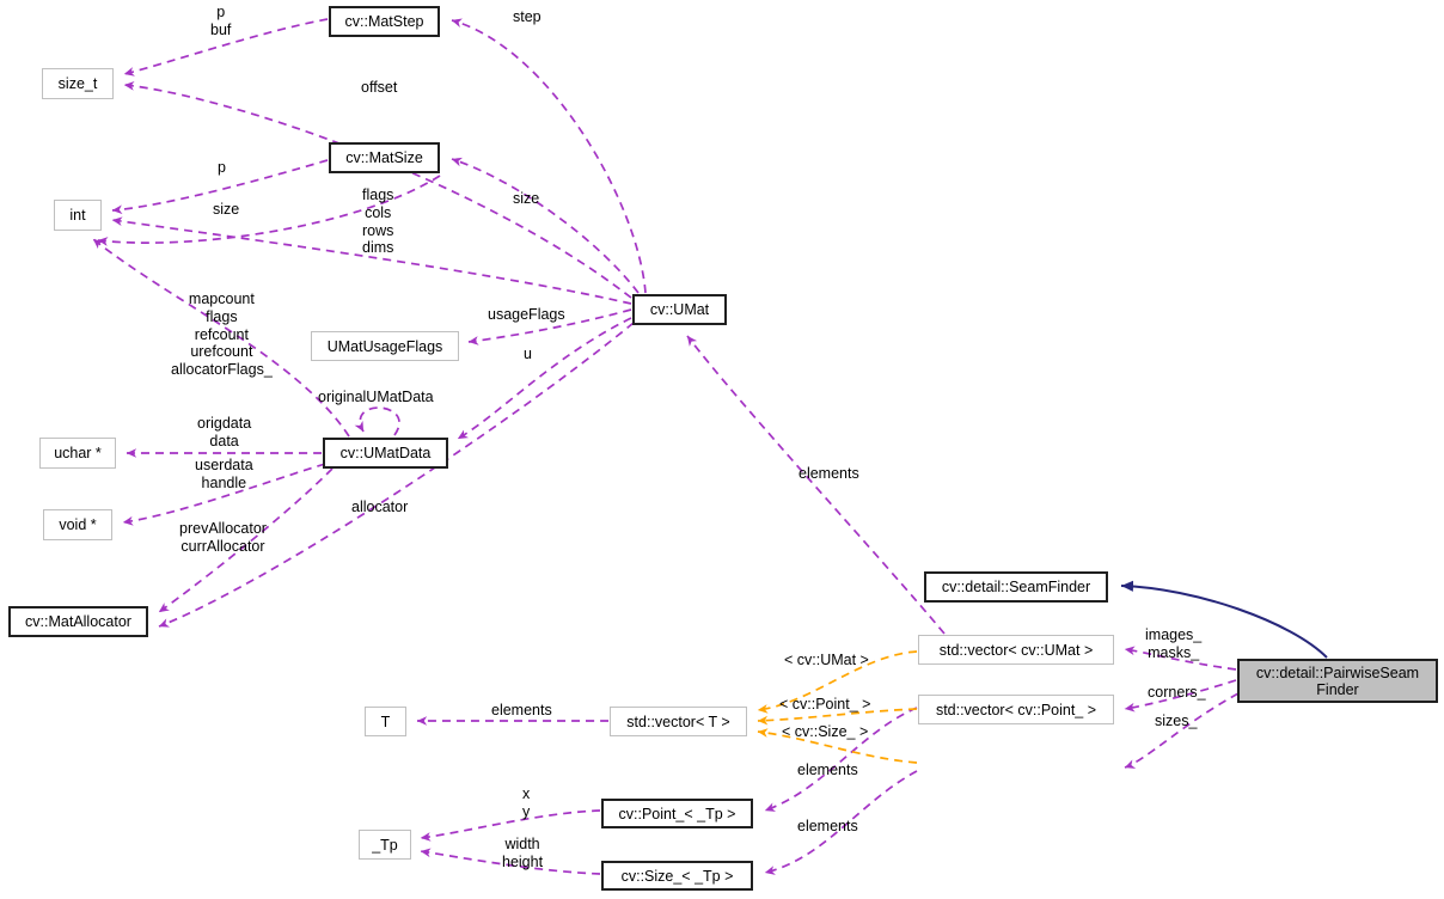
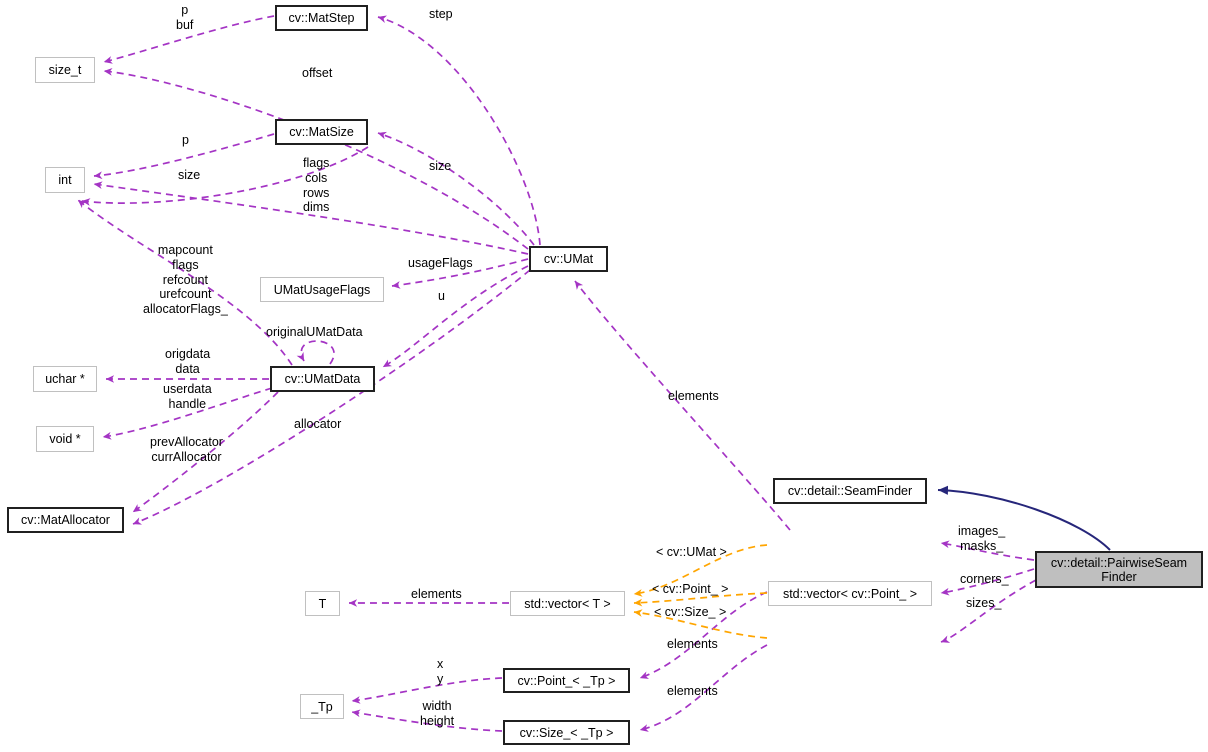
  cv::MatStep
  size_t
  cv::MatSize
  int
  cv::UMat
  UMatUsageFlags
  uchar *
  cv::UMatData
  void *
  cv::MatAllocator
  cv::detail::SeamFinder
- std::vector< cv::UMat >
  cv::detail::PairwiseSeam Finder
  T
  std::vector< T >
  std::vector< cv::Point_ >
  cv::Point_< _Tp >
  _Tp
  cv::Size_< _Tp >
  p
  buf
  step
  offset
  p
  size
  size
  flags
  cols
  rows
  dims
  mapcount
  flags
  refcount
  urefcount
  allocatorFlags_
  usageFlags
  u
  originalUMatData
  origdata
  data
  userdata
  handle
  allocator
  prevAllocator
  currAllocator
  elements
  images_
  masks_
  corners_
  sizes_
  < cv::UMat >
  < cv::Point_ >
  < cv::Size_ >
  elements
  elements
  elements
  x
  y
  width
  height
